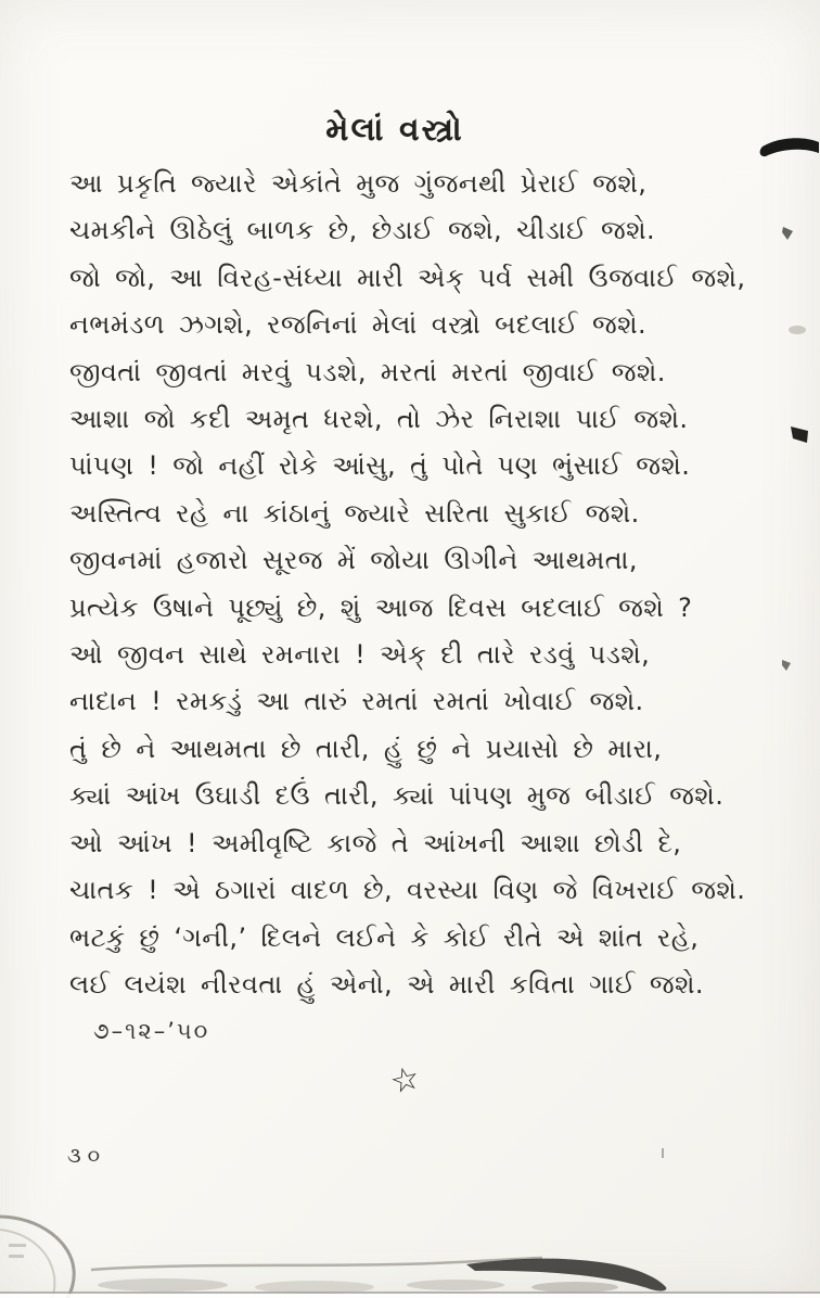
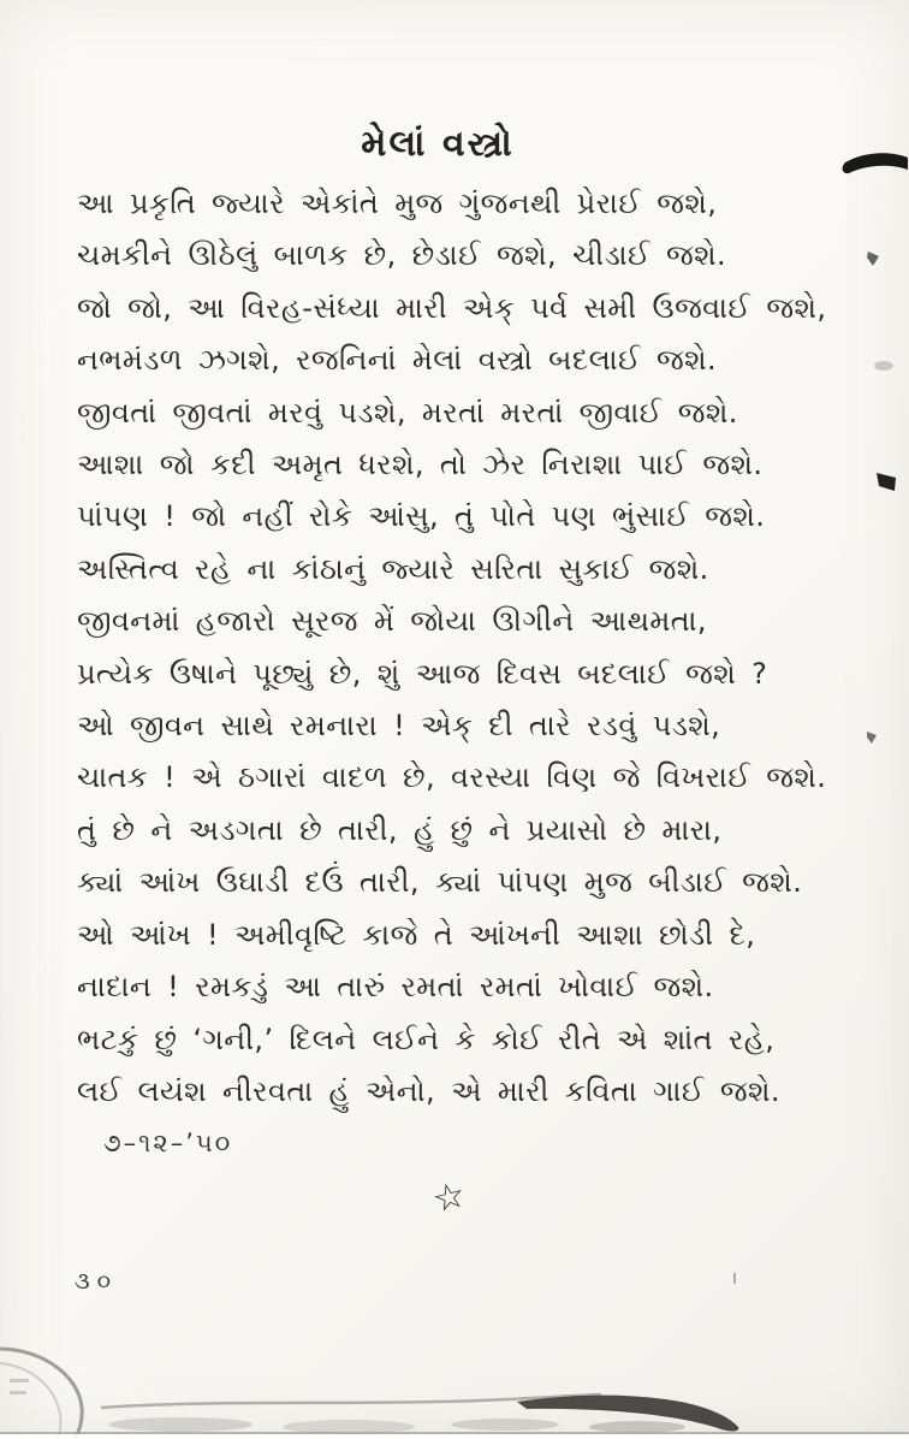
  મેલાં વસ્ત્રો
  આ પ્રકૃતિ જ્યારે એકાંતે મુજ ગુંજનથી પ્રેરાઈ જશે,
  ચમકીને ઊઠેલું બાળક છે, છેડાઈ જશે, ચીડાઈ જશે.
  જો જો, આ વિરહ-સંધ્યા મારી એક્ પર્વ સમી ઉજવાઈ જશે,
  નભમંડળ ઝગશે, રજનિનાં મેલાં વસ્ત્રો બદલાઈ જશે.
  જીવતાં જીવતાં મરવું પડશે, મરતાં મરતાં જીવાઈ જશે.
  આશા જો કદી અમૃત ધરશે, તો ઝેર નિરાશા પાઈ જશે.
  પાંપણ ! જો નહીં રોકે આંસુ, તું પોતે પણ ભુંસાઈ જશે.
  અસ્તિત્વ રહે ના કાંઠાનું જ્યારે સરિતા સુકાઈ જશે.
  જીવનમાં હજારો સૂરજ મેં જોયા ઊગીને આથમતા,
  પ્રત્યેક ઉષાને પૂછ્યું છે, શું આજ દિવસ બદલાઈ જશે ?
  ઓ જીવન સાથે રમનારા ! એક્ દી તારે રડવું પડશે,
- નાદાન ! રમકડું આ તારું રમતાં રમતાં ખોવાઈ જશે.
+ ચાતક ! એ ઠગારાં વાદળ છે, વરસ્યા વિણ જે વિખરાઈ જશે.
- તું છે ને આથમતા છે તારી, હું છું ને પ્રયાસો છે મારા,
+ તું છે ને અડગતા છે તારી, હું છું ને પ્રયાસો છે મારા,
  ક્યાં આંખ ઉઘાડી દઉં તારી, ક્યાં પાંપણ મુજ બીડાઈ જશે.
  ઓ આંખ ! અમીવૃષ્ટિ કાજે તે આંખની આશા છોડી દે,
- ચાતક ! એ ઠગારાં વાદળ છે, વરસ્યા વિણ જે વિખરાઈ જશે.
+ નાદાન ! રમકડું આ તારું રમતાં રમતાં ખોવાઈ જશે.
  ભટકું છું ‘ગની,’ દિલને લઈને કે કોઈ રીતે એ શાંત રહે,
  લઈ લયંશ નીરવતા હું એનો, એ મારી કવિતા ગાઈ જશે.
  ૭–૧૨–’૫૦
  ૩૦
